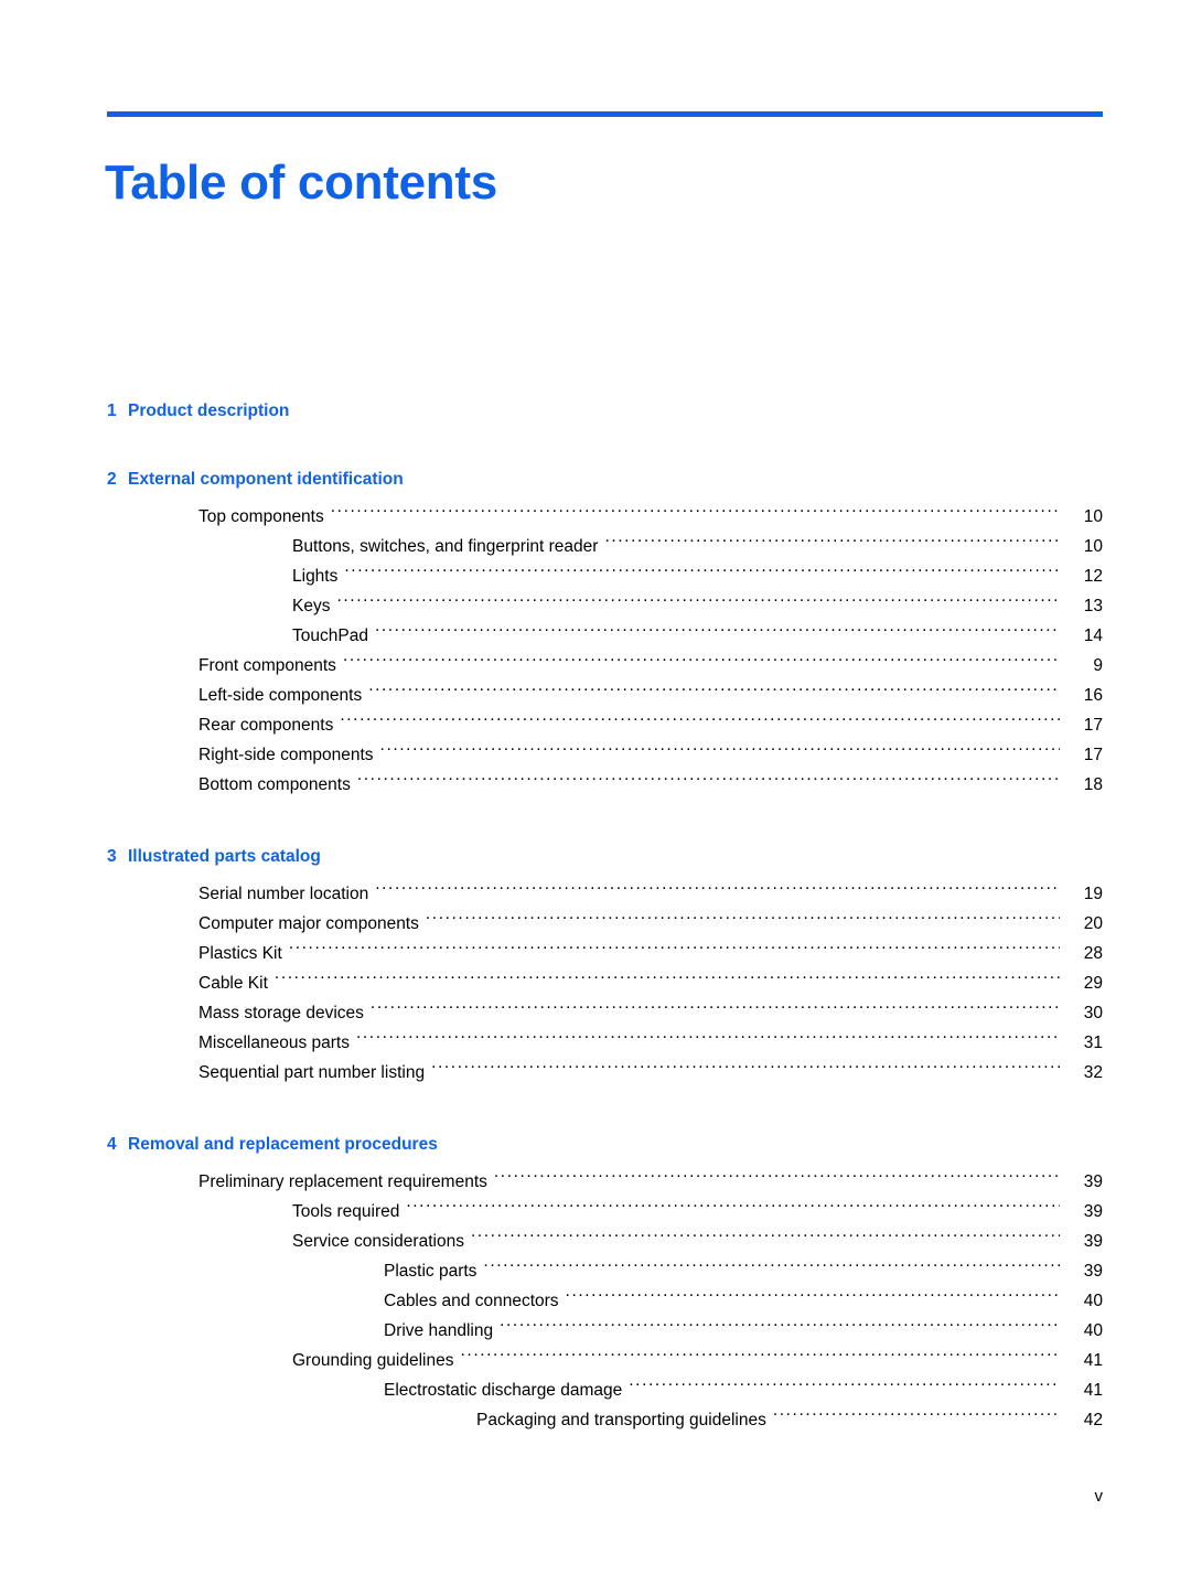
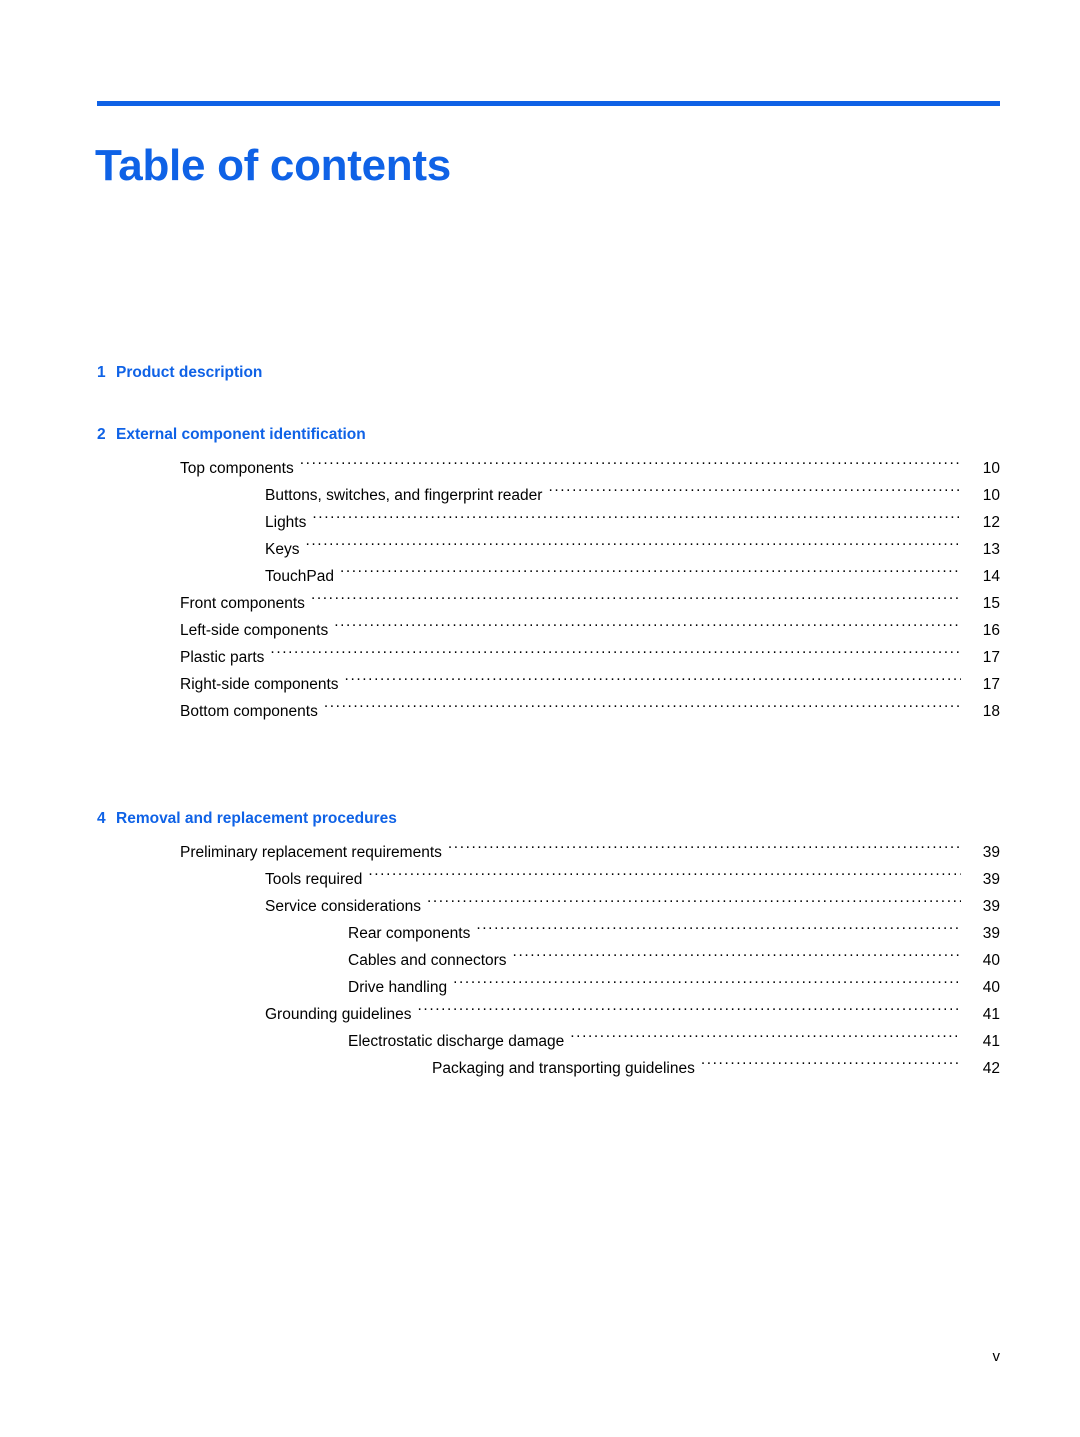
  Table of contents
  1
  Product description
  2
  External component identification
  Top components
  10
  Buttons, switches, and fingerprint reader
  10
  Lights
  12
  Keys
  13
  TouchPad
  14
  Front components
- 9
+ 15
  Left-side components
  16
- Rear components
+ Plastic parts
  17
  Right-side components
  17
  Bottom components
  18
- 3
- Illustrated parts catalog
- Serial number location
- 19
- Computer major components
- 20
- Plastics Kit
- 28
- Cable Kit
- 29
- Mass storage devices
- 30
- Miscellaneous parts
- 31
- Sequential part number listing
- 32
  4
  Removal and replacement procedures
  Preliminary replacement requirements
  39
  Tools required
  39
  Service considerations
  39
- Plastic parts
+ Rear components
  39
  Cables and connectors
  40
  Drive handling
  40
  Grounding guidelines
  41
  Electrostatic discharge damage
  41
  Packaging and transporting guidelines
  42
  v
